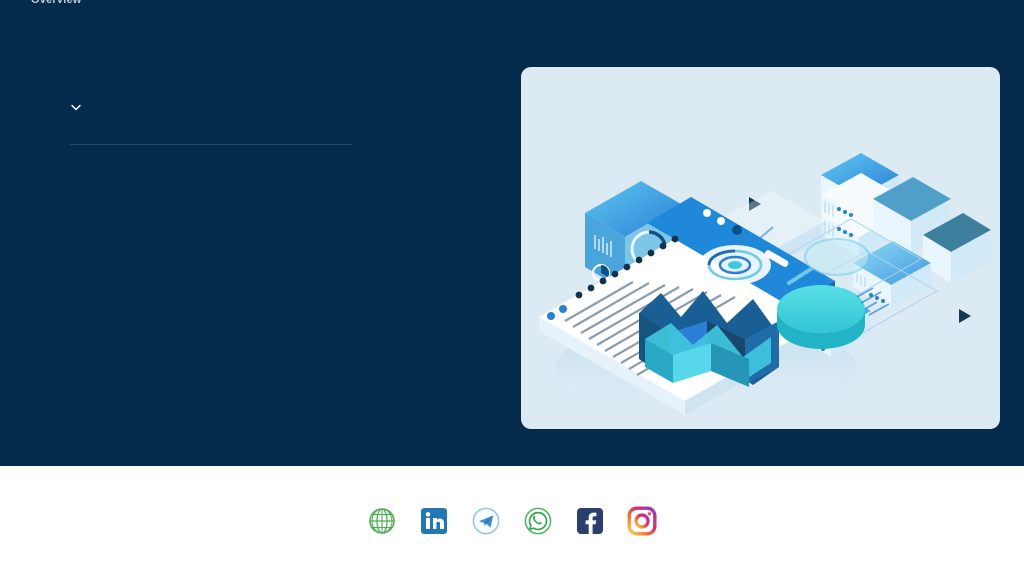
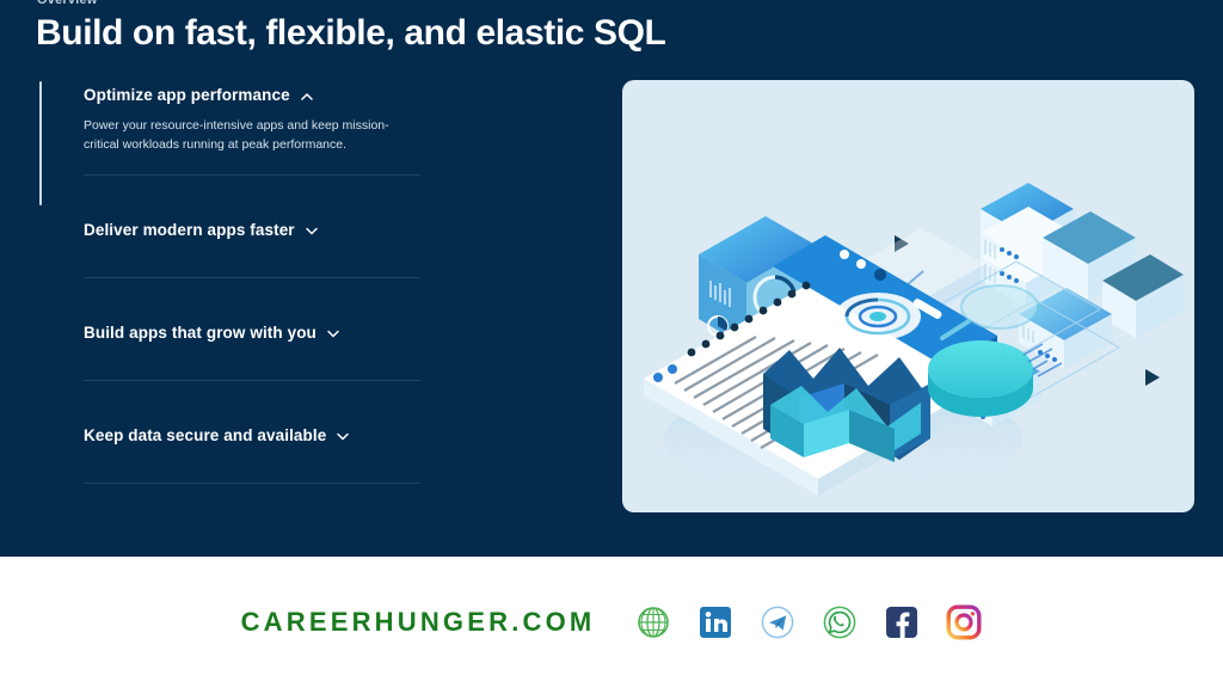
  Overview
+ Build on fast, flexible, and elastic SQL
+ Optimize app performance
+ Power your resource-intensive apps and keep mission-critical workloads running at peak performance.
+ Deliver modern apps faster
+ Build apps that grow with you
+ Keep data secure and available
+ CAREERHUNGER.COM
